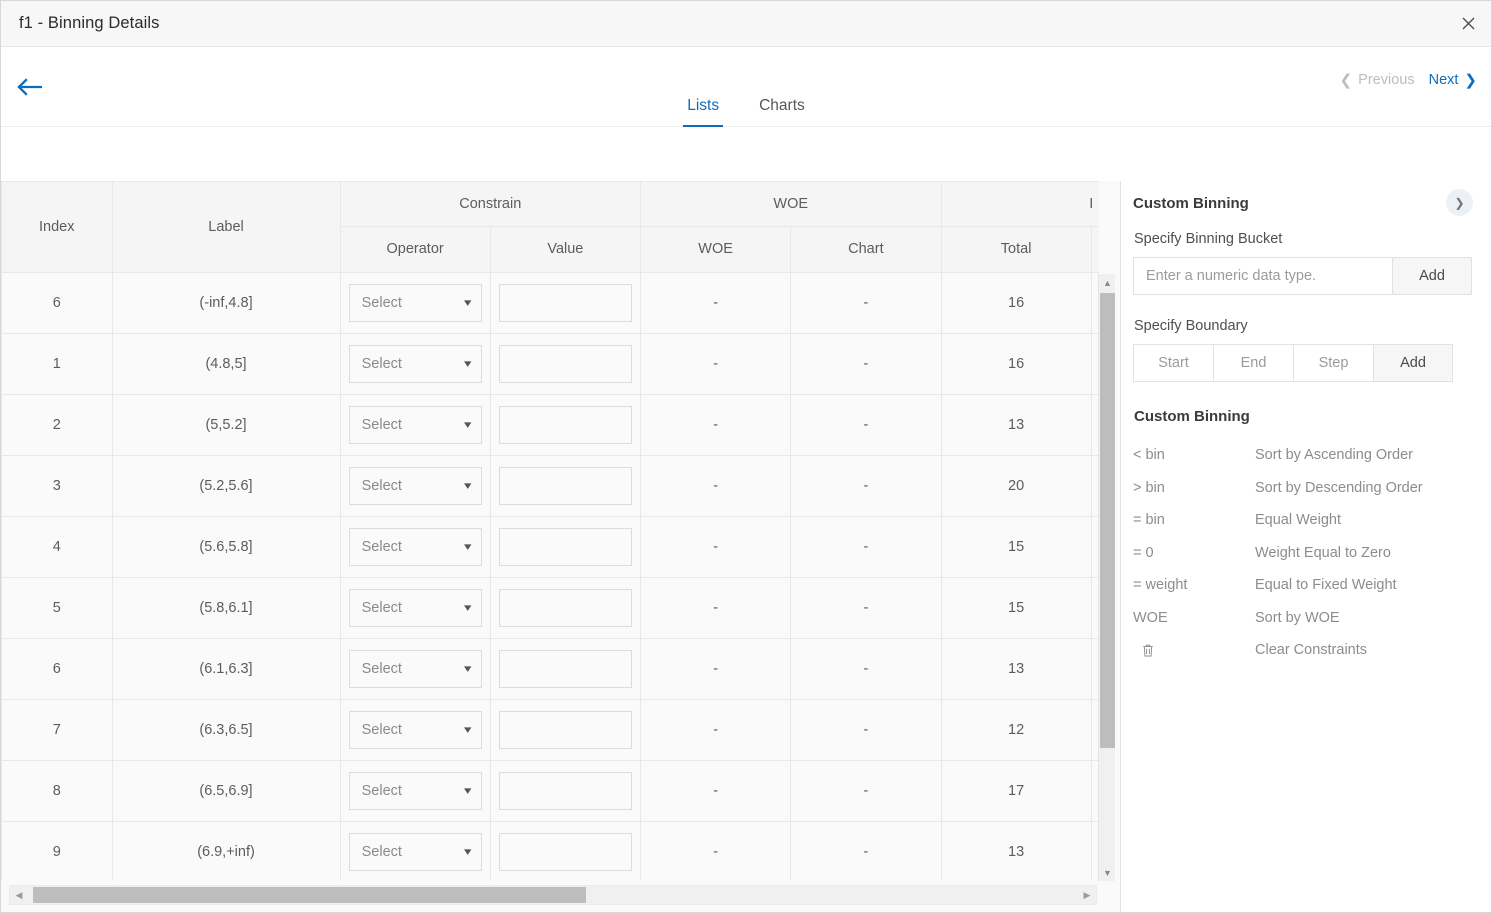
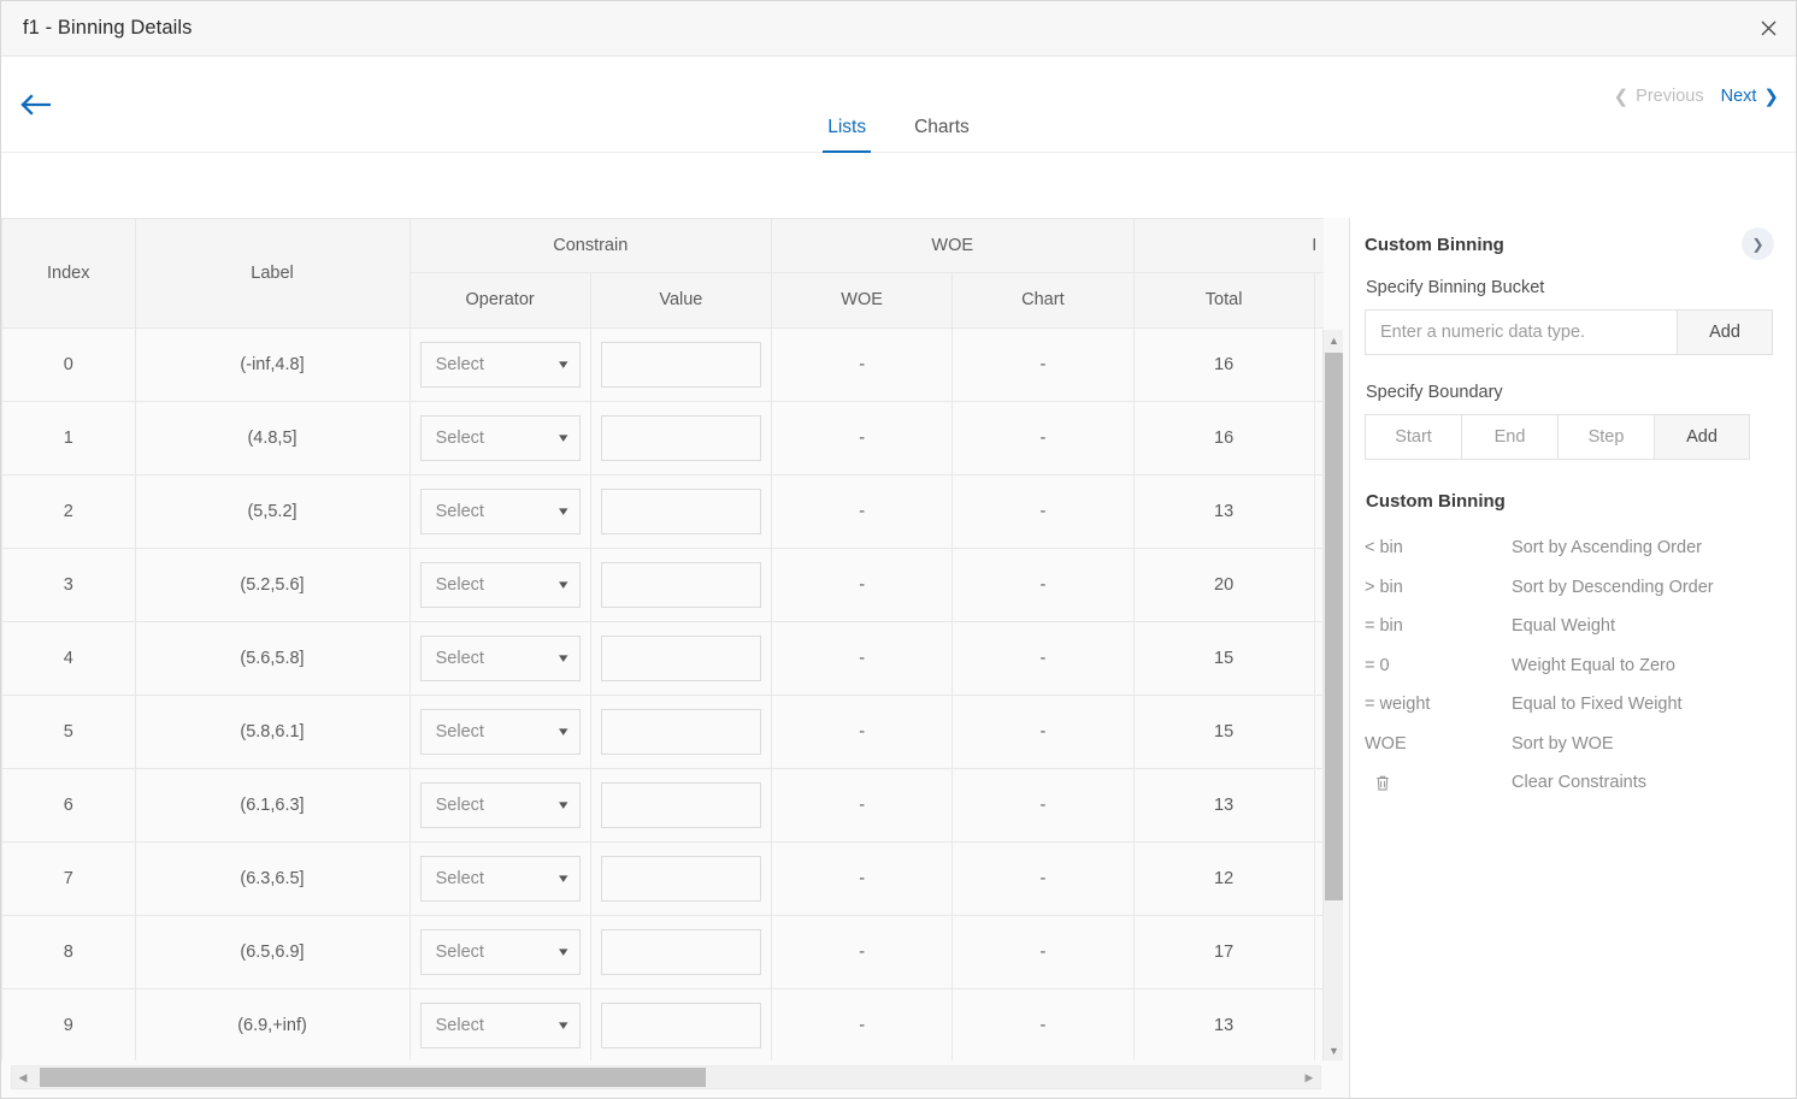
  f1 - Binning Details
  Lists
  Charts
  ❮
  Previous
  Next
  ❯
  Index	Label	Constrain	WOE	I
  Operator	Value	WOE	Chart	Total
- 6	(-inf,4.8]	Select ▾		-	-	16
+ 0	(-inf,4.8]	Select ▾		-	-	16
  1	(4.8,5]	Select ▾		-	-	16
  2	(5,5.2]	Select ▾		-	-	13
  3	(5.2,5.6]	Select ▾		-	-	20
  4	(5.6,5.8]	Select ▾		-	-	15
  5	(5.8,6.1]	Select ▾		-	-	15
  6	(6.1,6.3]	Select ▾		-	-	13
  7	(6.3,6.5]	Select ▾		-	-	12
  8	(6.5,6.9]	Select ▾		-	-	17
  9	(6.9,+inf)	Select ▾		-	-	13
  ▲
  ▼
  ◀
  ▶
  Custom Binning
  ❯
  Specify Binning Bucket
  Enter a numeric data type.
  Add
  Specify Boundary
  Start
  End
  Step
  Add
  Custom Binning
  < bin
  Sort by Ascending Order
  > bin
  Sort by Descending Order
  = bin
  Equal Weight
  = 0
  Weight Equal to Zero
  = weight
  Equal to Fixed Weight
  WOE
  Sort by WOE
  Clear Constraints
